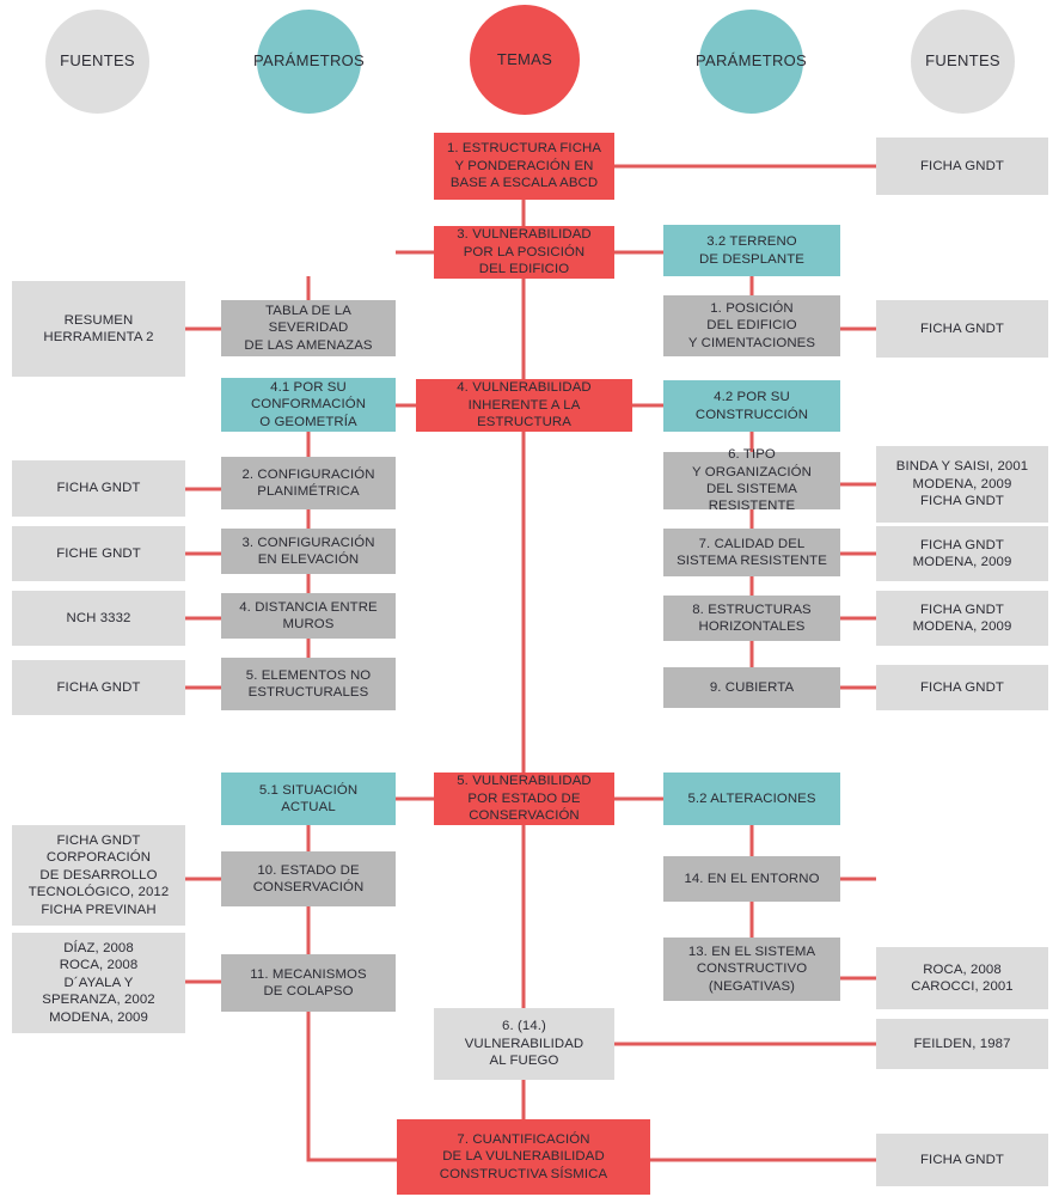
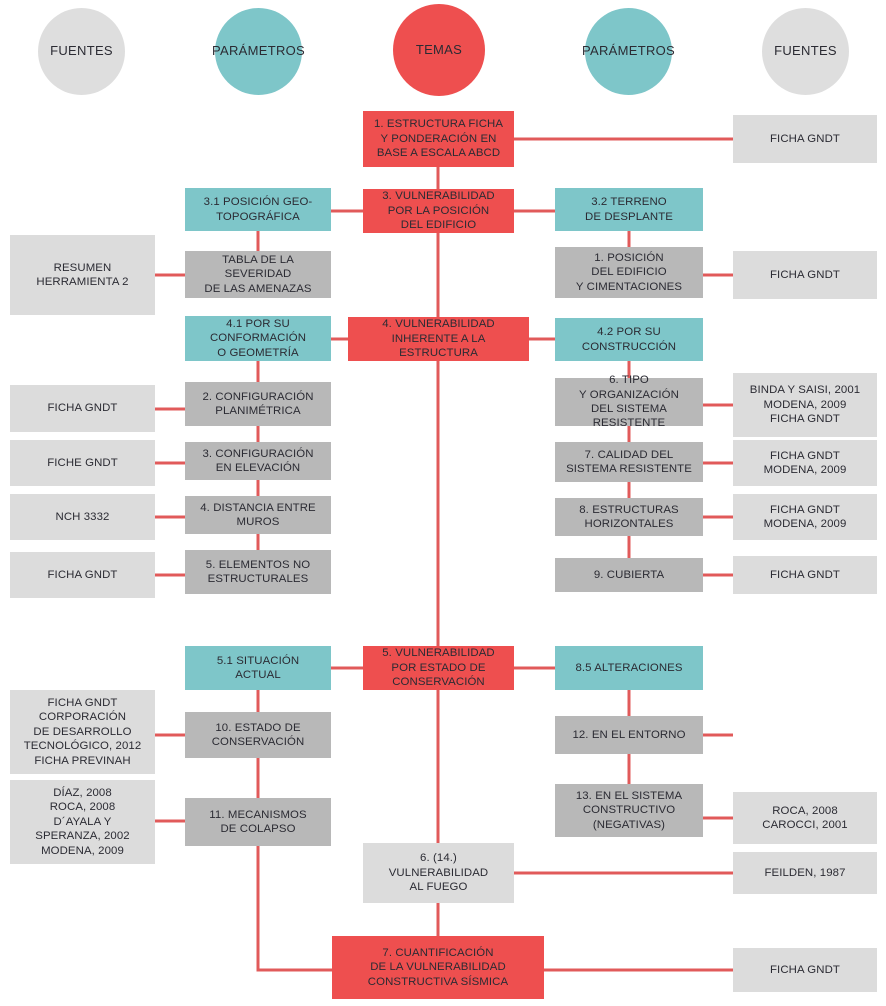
  FUENTES
  PARÁMETROS
  TEMAS
  PARÁMETROS
  FUENTES
  1. ESTRUCTURA FICHA
  Y PONDERACIÓN EN
  BASE A ESCALA ABCD
  3. VULNERABILIDAD
  POR LA POSICIÓN
  DEL EDIFICIO
  4. VULNERABILIDAD
  INHERENTE A LA ESTRUCTURA
  5. VULNERABILIDAD
  POR ESTADO DE
  CONSERVACIÓN
  6. (14.)
  VULNERABILIDAD
  AL FUEGO
  7. CUANTIFICACIÓN
  DE LA VULNERABILIDAD
  CONSTRUCTIVA SÍSMICA
+ 3.1 POSICIÓN GEO-
+ TOPOGRÁFICA
  4.1 POR SU
  CONFORMACIÓN
  O GEOMETRÍA
  5.1 SITUACIÓN
  ACTUAL
  3.2 TERRENO
  DE DESPLANTE
  4.2 POR SU
  CONSTRUCCIÓN
- 5.2 ALTERACIONES
+ 8.5 ALTERACIONES
  TABLA DE LA SEVERIDAD
  DE LAS AMENAZAS
  2. CONFIGURACIÓN
  PLANIMÉTRICA
  3. CONFIGURACIÓN
  EN ELEVACIÓN
  4. DISTANCIA ENTRE
  MUROS
  5. ELEMENTOS NO
  ESTRUCTURALES
  10. ESTADO DE
  CONSERVACIÓN
  11. MECANISMOS
  DE COLAPSO
  1. POSICIÓN
  DEL EDIFICIO
  Y CIMENTACIONES
  6. TIPO
  Y ORGANIZACIÓN
  DEL SISTEMA RESISTENTE
  7. CALIDAD DEL
  SISTEMA RESISTENTE
  8. ESTRUCTURAS
  HORIZONTALES
  9. CUBIERTA
- 14. EN EL ENTORNO
+ 12. EN EL ENTORNO
  13. EN EL SISTEMA
  CONSTRUCTIVO
  (NEGATIVAS)
  RESUMEN
  HERRAMIENTA 2
  FICHA GNDT
  FICHE GNDT
  NCH 3332
  FICHA GNDT
  FICHA GNDT
  CORPORACIÓN
  DE DESARROLLO
  TECNOLÓGICO, 2012
  FICHA PREVINAH
  DÍAZ, 2008
  ROCA, 2008
  D´AYALA Y
  SPERANZA, 2002
  MODENA, 2009
  FICHA GNDT
  FICHA GNDT
  BINDA Y SAISI, 2001
  MODENA, 2009
  FICHA GNDT
  FICHA GNDT
  MODENA, 2009
  FICHA GNDT
  MODENA, 2009
  FICHA GNDT
  ROCA, 2008
  CAROCCI, 2001
  FEILDEN, 1987
  FICHA GNDT
